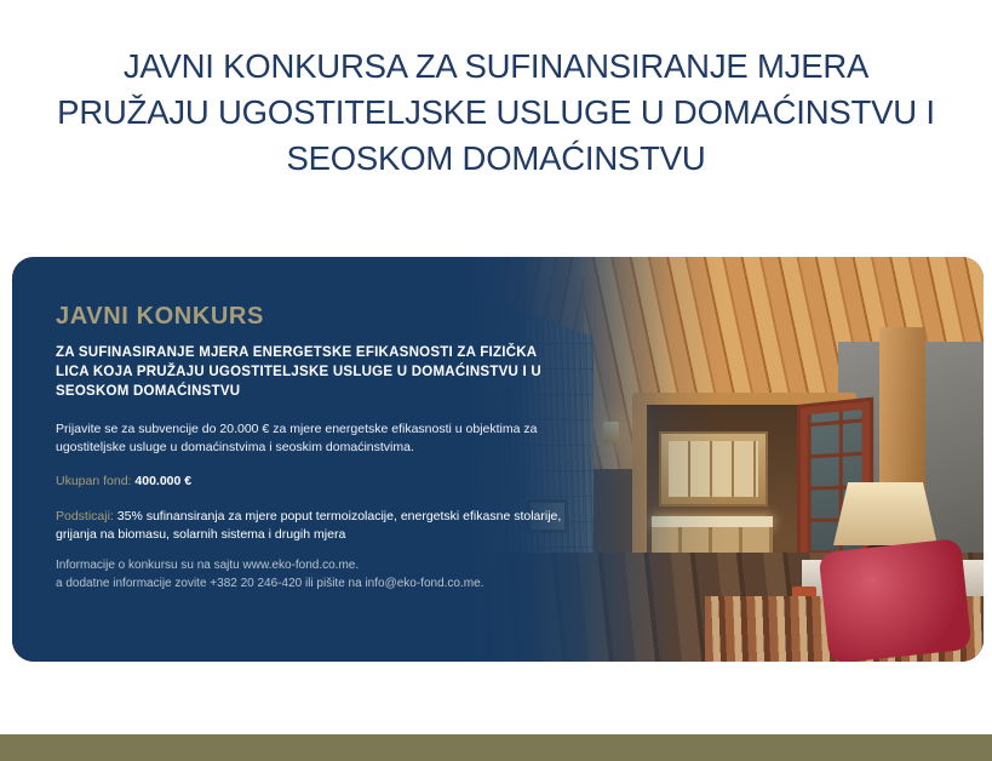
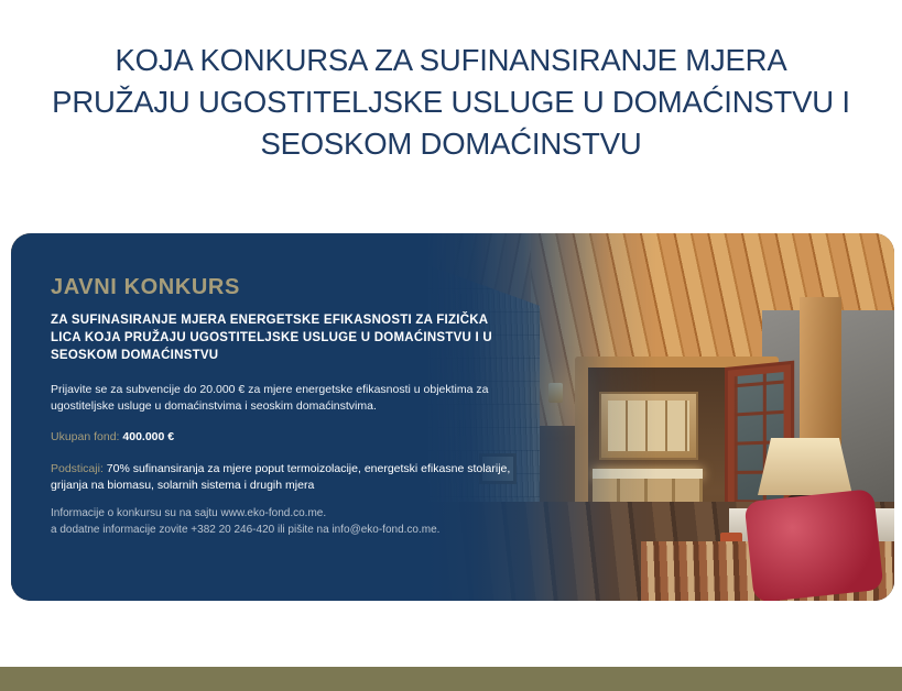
- JAVNI KONKURSA ZA SUFINANSIRANJE MJERA
+ KOJA KONKURSA ZA SUFINANSIRANJE MJERA
  PRUŽAJU UGOSTITELJSKE USLUGE U DOMAĆINSTVU I
  SEOSKOM DOMAĆINSTVU
  JAVNI KONKURS
  ZA SUFINASIRANJE MJERA ENERGETSKE EFIKASNOSTI ZA FIZIČKA LICA KOJA PRUŽAJU UGOSTITELJSKE USLUGE U DOMAĆINSTVU I U SEOSKOM DOMAĆINSTVU
  Prijavite se za subvencije do 20.000 € za mjere energetske efikasnosti u objektima za ugostiteljske usluge u domaćinstvima i seoskim domaćinstvima.
  Ukupan fond: 400.000 €
- Podsticaji: 35% sufinansiranja za mjere poput termoizolacije, energetski efikasne stolarije, grijanja na biomasu, solarnih sistema i drugih mjera
+ Podsticaji: 70% sufinansiranja za mjere poput termoizolacije, energetski efikasne stolarije, grijanja na biomasu, solarnih sistema i drugih mjera
  Informacije o konkursu su na sajtu www.eko-fond.co.me.
  a dodatne informacije zovite +382 20 246-420 ili pišite na info@eko-fond.co.me.
